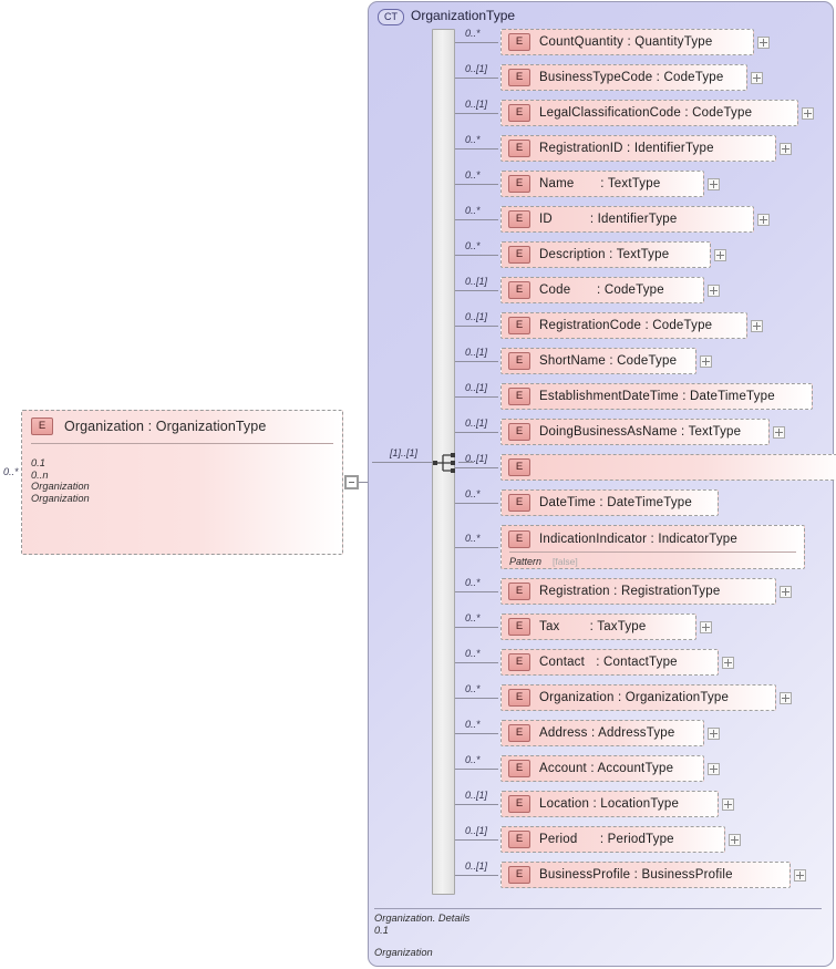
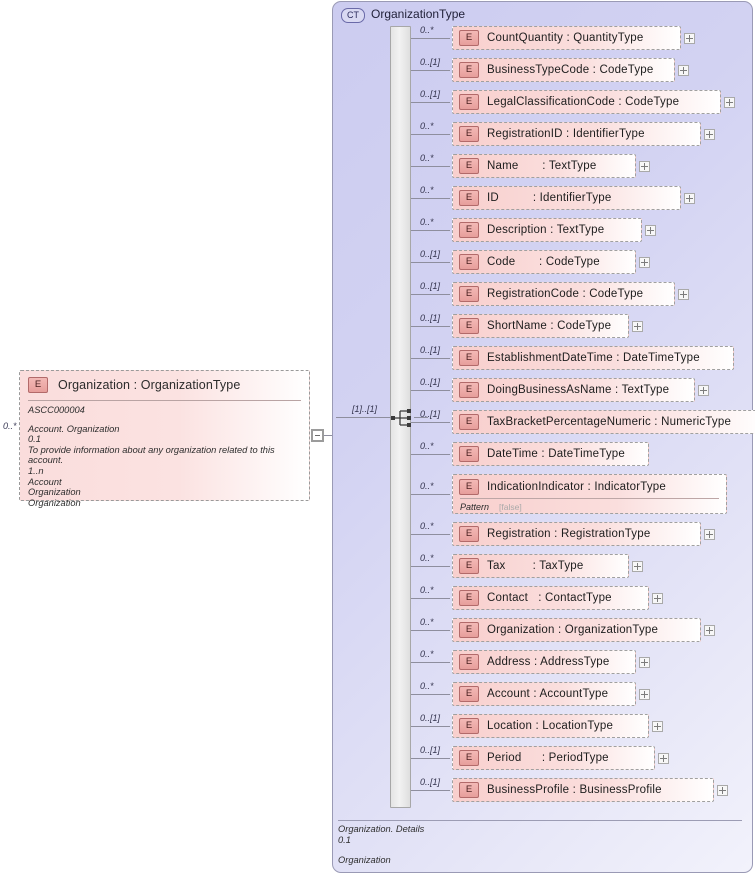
  0..*
  E
  Organization : OrganizationType
+ ASCC000004
+ Account. Organization
  0.1
+ To provide information about any organization related to this account.
- 0..n
+ 1..n
+ Account
  Organization
  Organization
  CT
  OrganizationType
  [1]..[1]
  0..*
  E
  CountQuantity : QuantityType
  0..[1]
  E
  BusinessTypeCode : CodeType
  0..[1]
  E
  LegalClassificationCode : CodeType
  0..*
  E
  RegistrationID : IdentifierType
  0..*
  E
  Name : TextType
  0..*
  E
  ID : IdentifierType
  0..*
  E
  Description : TextType
  0..[1]
  E
  Code : CodeType
  0..[1]
  E
  RegistrationCode : CodeType
  0..[1]
  E
  ShortName : CodeType
  0..[1]
  E
  EstablishmentDateTime : DateTimeType
  0..[1]
  E
  DoingBusinessAsName : TextType
  0..[1]
  E
+ TaxBracketPercentageNumeric : NumericType
  0..*
  E
  DateTime : DateTimeType
  0..*
  E
  IndicationIndicator : IndicatorType
  Pattern
  [false]
  0..*
  E
  Registration : RegistrationType
  0..*
  E
  Tax : TaxType
  0..*
  E
  Contact : ContactType
  0..*
  E
  Organization : OrganizationType
  0..*
  E
  Address : AddressType
  0..*
  E
  Account : AccountType
  0..[1]
  E
  Location : LocationType
  0..[1]
  E
  Period : PeriodType
  0..[1]
  E
  BusinessProfile : BusinessProfile
  Organization. Details
  0.1
  Organization
